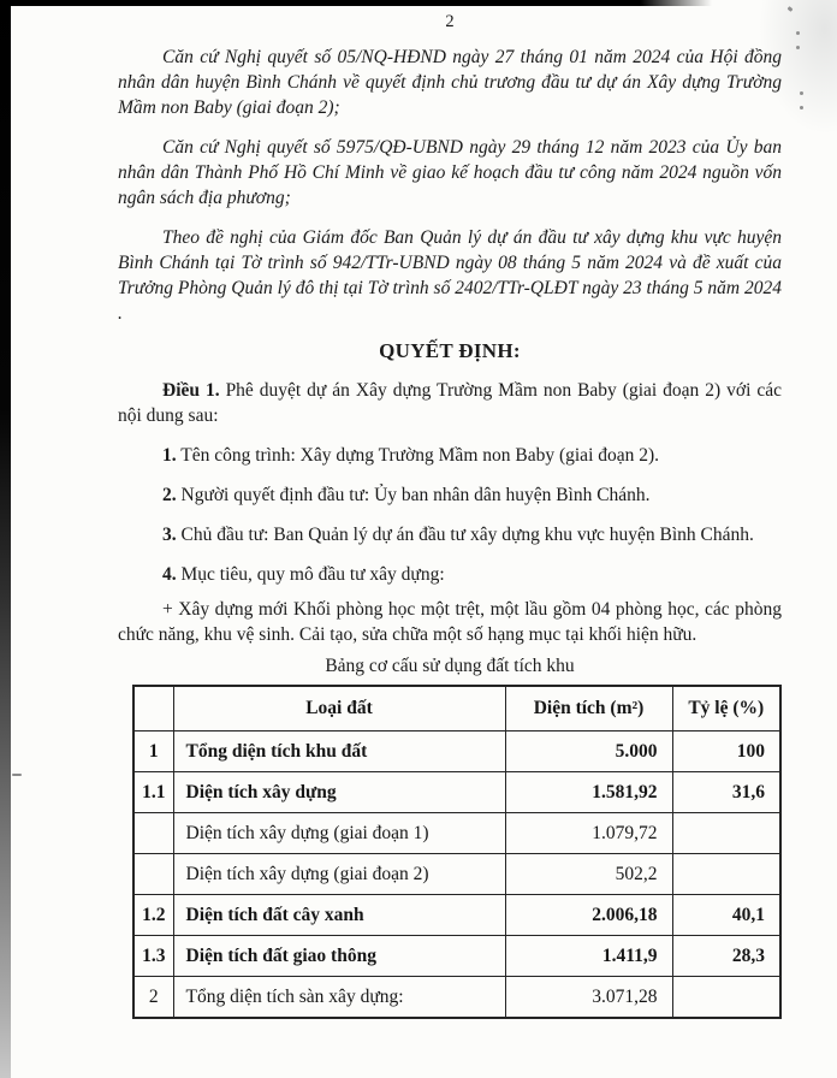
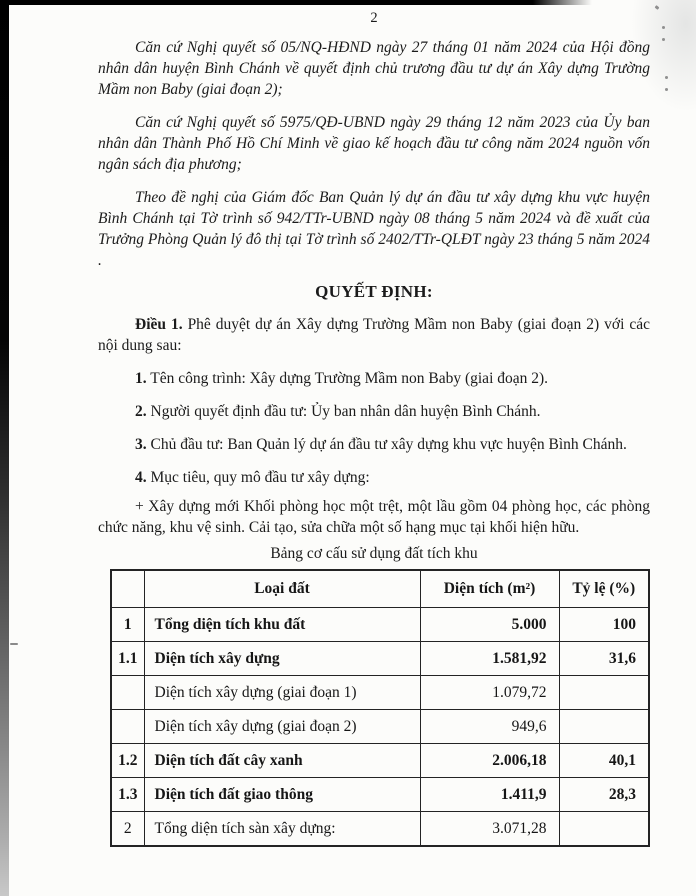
  2
  Căn cứ Nghị quyết số 05/NQ-HĐND ngày 27 tháng 01 năm 2024 của Hội đồng nhân dân huyện Bình Chánh về quyết định chủ trương đầu tư dự án Xây dựng Trường Mầm non Baby (giai đoạn 2);
  Căn cứ Nghị quyết số 5975/QĐ-UBND ngày 29 tháng 12 năm 2023 của Ủy ban nhân dân Thành Phố Hồ Chí Minh về giao kế hoạch đầu tư công năm 2024 nguồn vốn ngân sách địa phương;
  Theo đề nghị của Giám đốc Ban Quản lý dự án đầu tư xây dựng khu vực huyện Bình Chánh tại Tờ trình số 942/TTr-UBND ngày 08 tháng 5 năm 2024 và đề xuất của Trưởng Phòng Quản lý đô thị tại Tờ trình số 2402/TTr-QLĐT ngày 23 tháng 5 năm 2024 .
  QUYẾT ĐỊNH:
  Điều 1. Phê duyệt dự án Xây dựng Trường Mầm non Baby (giai đoạn 2) với các nội dung sau:
  1. Tên công trình: Xây dựng Trường Mầm non Baby (giai đoạn 2).
  2. Người quyết định đầu tư: Ủy ban nhân dân huyện Bình Chánh.
  3. Chủ đầu tư: Ban Quản lý dự án đầu tư xây dựng khu vực huyện Bình Chánh.
  4. Mục tiêu, quy mô đầu tư xây dựng:
  + Xây dựng mới Khối phòng học một trệt, một lầu gồm 04 phòng học, các phòng chức năng, khu vệ sinh. Cải tạo, sửa chữa một số hạng mục tại khối hiện hữu.
  Bảng cơ cấu sử dụng đất tích khu
  	Loại đất	Diện tích (m²)	Tỷ lệ (%)
  1	Tổng diện tích khu đất	5.000	100
  1.1	Diện tích xây dựng	1.581,92	31,6
  	Diện tích xây dựng (giai đoạn 1)	1.079,72
- 	Diện tích xây dựng (giai đoạn 2)	502,2
+ 	Diện tích xây dựng (giai đoạn 2)	949,6
  1.2	Diện tích đất cây xanh	2.006,18	40,1
  1.3	Diện tích đất giao thông	1.411,9	28,3
  2	Tổng diện tích sàn xây dựng:	3.071,28
